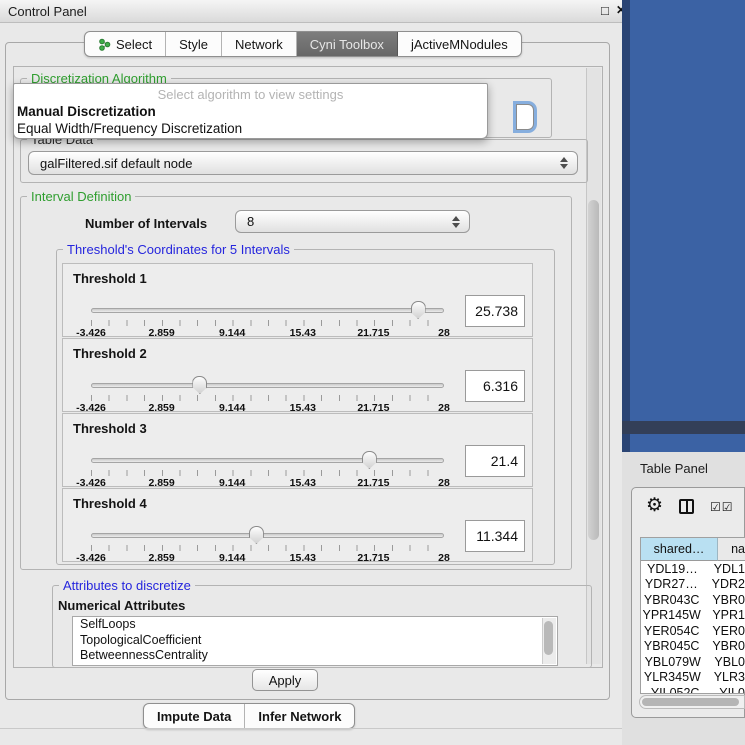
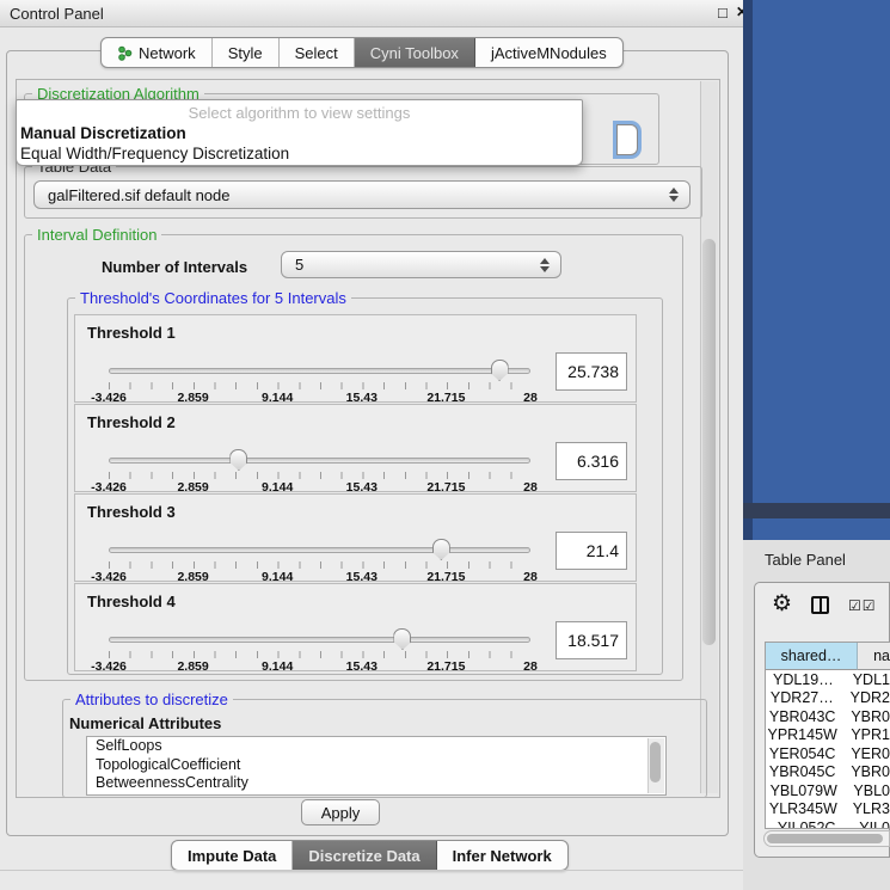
  Control Panel
  □
- Select
+ Network
  Style
- Network
+ Select
  Cyni Toolbox
  jActiveMNodules
  Discretization Algorithm
  Select algorithm to view settings
  Manual Discretization
  Equal Width/Frequency Discretization
  Table Data
  galFiltered.sif default node
  Interval Definition
  Number of Intervals
- 8
+ 5
  Threshold's Coordinates for 5 Intervals
  Threshold 1
  -3.426
  2.859
  9.144
  15.43
  21.715
  28
  25.738
  Threshold 2
  -3.426
  2.859
  9.144
  15.43
  21.715
  28
  6.316
  Threshold 3
  -3.426
  2.859
  9.144
  15.43
  21.715
  28
  21.4
  Threshold 4
  -3.426
  2.859
  9.144
  15.43
  21.715
  28
- 11.344
+ 18.517
  Attributes to discretize
  Numerical Attributes
  SelfLoops
  TopologicalCoefficient
  BetweennessCentrality
  Apply
  Impute Data
+ Discretize Data
  Infer Network
  Table Panel
  ⚙
  ☑☑
  shared…
  na
  YDL19…
  YDL1
  YDR27…
  YDR2
  YBR043C
  YBR0
  YPR145W
  YPR1
  YER054C
  YER0
  YBR045C
  YBR0
  YBL079W
  YBL0
  YLR345W
  YLR3
  YIL052C
  YIL0
